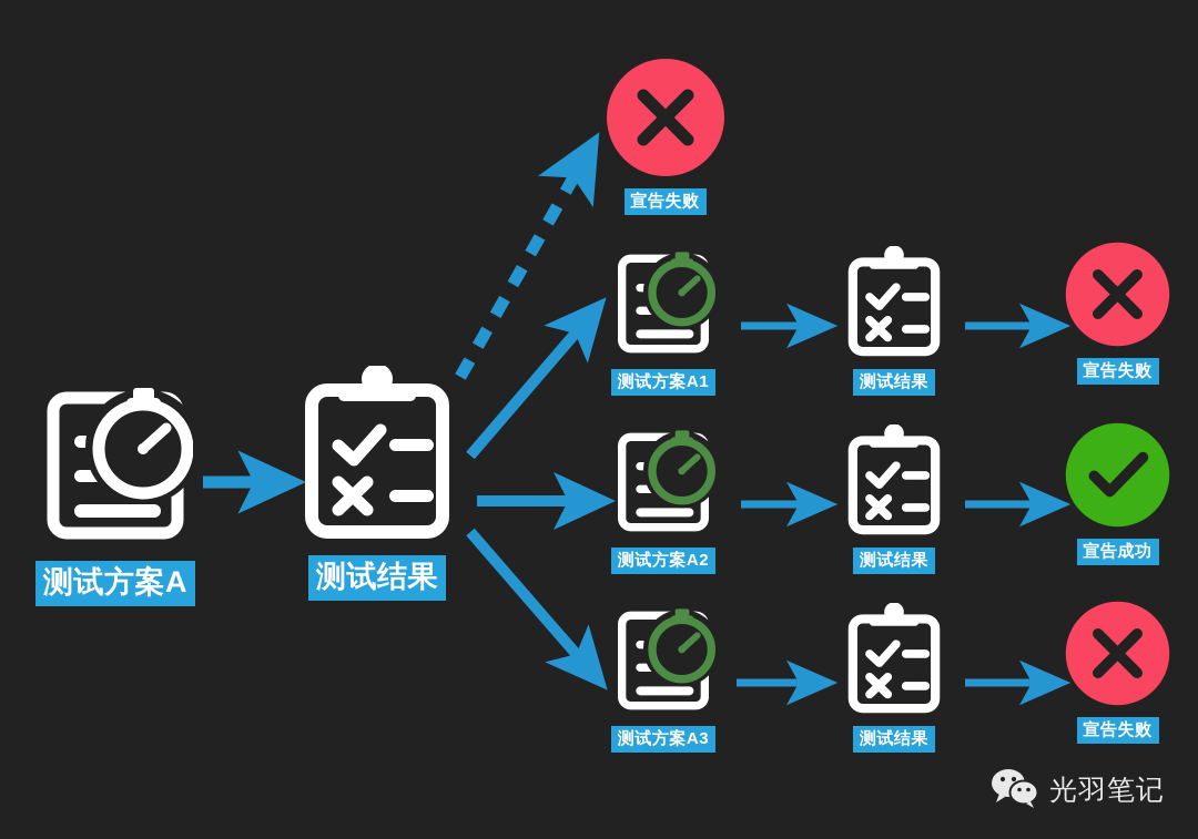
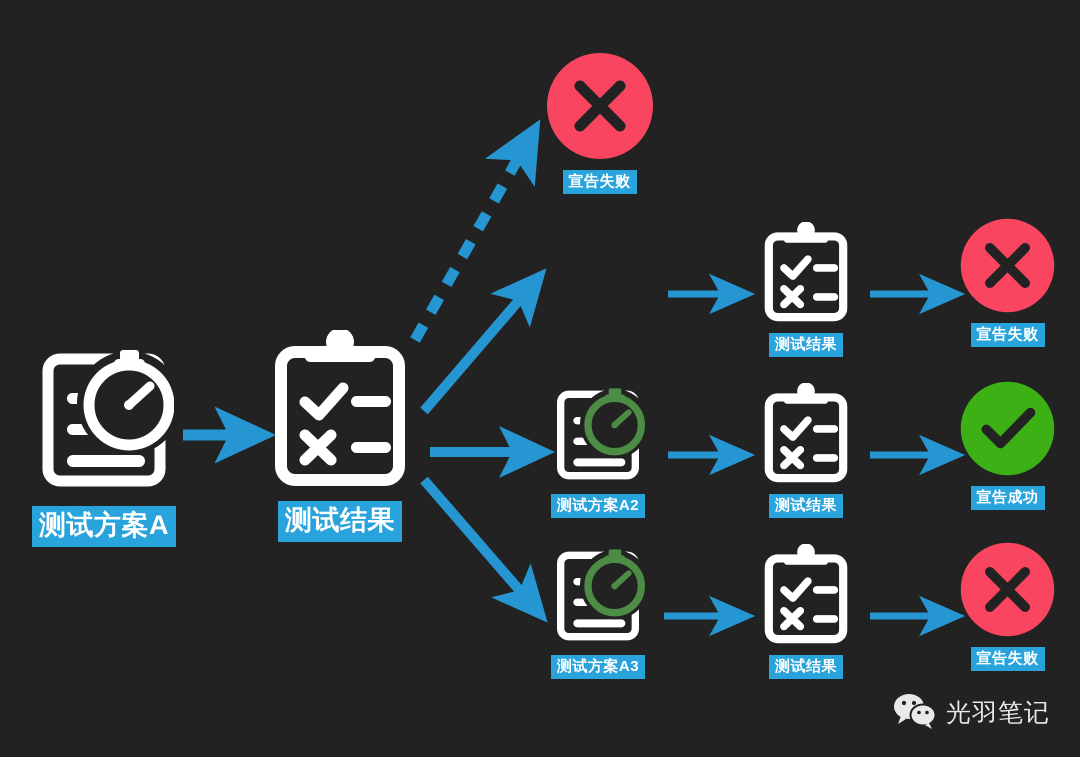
  测试方案A
  测试结果
  宣告失败
- 测试方案A1
  测试结果
  宣告失败
  测试方案A2
  测试结果
  宣告成功
  测试方案A3
  测试结果
  宣告失败
  光羽笔记
